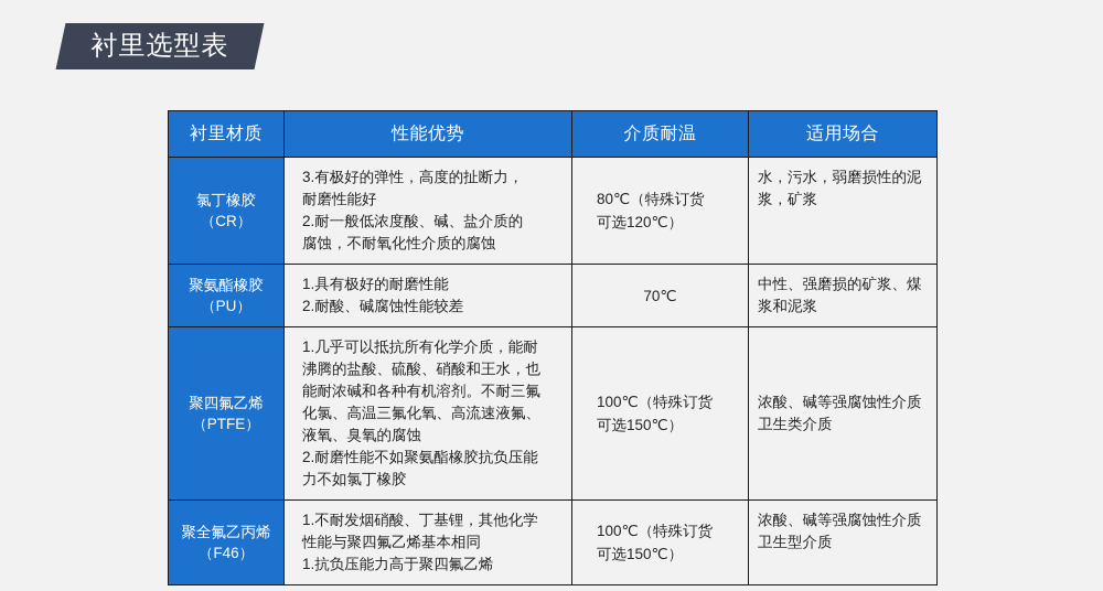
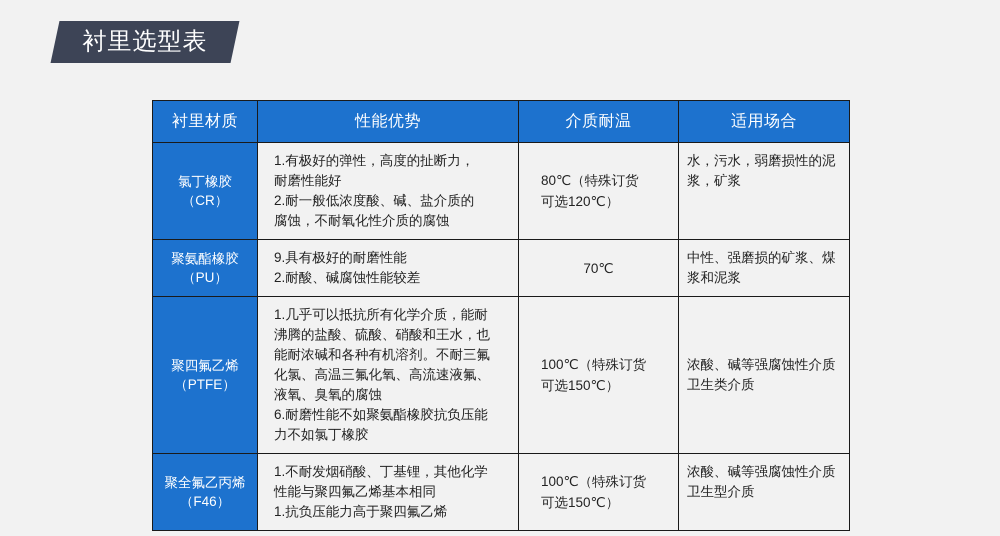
  衬里选型表
  衬里材质	性能优势	介质耐温	适用场合
- 氯丁橡胶 （CR）	3.有极好的弹性，高度的扯断力， 耐磨性能好 2.耐一般低浓度酸、碱、盐介质的 腐蚀，不耐氧化性介质的腐蚀	80℃（特殊订货 可选120℃）	水，污水，弱磨损性的泥 浆，矿浆
+ 氯丁橡胶 （CR）	1.有极好的弹性，高度的扯断力， 耐磨性能好 2.耐一般低浓度酸、碱、盐介质的 腐蚀，不耐氧化性介质的腐蚀	80℃（特殊订货 可选120℃）	水，污水，弱磨损性的泥 浆，矿浆
- 聚氨酯橡胶 （PU）	1.具有极好的耐磨性能 2.耐酸、碱腐蚀性能较差	70℃	中性、强磨损的矿浆、煤 浆和泥浆
+ 聚氨酯橡胶 （PU）	9.具有极好的耐磨性能 2.耐酸、碱腐蚀性能较差	70℃	中性、强磨损的矿浆、煤 浆和泥浆
- 聚四氟乙烯 （PTFE）	1.几乎可以抵抗所有化学介质，能耐 沸腾的盐酸、硫酸、硝酸和王水，也 能耐浓碱和各种有机溶剂。不耐三氟 化氯、高温三氟化氧、高流速液氟、 液氧、臭氧的腐蚀 2.耐磨性能不如聚氨酯橡胶抗负压能 力不如氯丁橡胶	100℃（特殊订货 可选150℃）	浓酸、碱等强腐蚀性介质 卫生类介质
+ 聚四氟乙烯 （PTFE）	1.几乎可以抵抗所有化学介质，能耐 沸腾的盐酸、硫酸、硝酸和王水，也 能耐浓碱和各种有机溶剂。不耐三氟 化氯、高温三氟化氧、高流速液氟、 液氧、臭氧的腐蚀 6.耐磨性能不如聚氨酯橡胶抗负压能 力不如氯丁橡胶	100℃（特殊订货 可选150℃）	浓酸、碱等强腐蚀性介质 卫生类介质
  聚全氟乙丙烯 （F46）	1.不耐发烟硝酸、丁基锂，其他化学 性能与聚四氟乙烯基本相同 1.抗负压能力高于聚四氟乙烯	100℃（特殊订货 可选150℃）	浓酸、碱等强腐蚀性介质 卫生型介质
